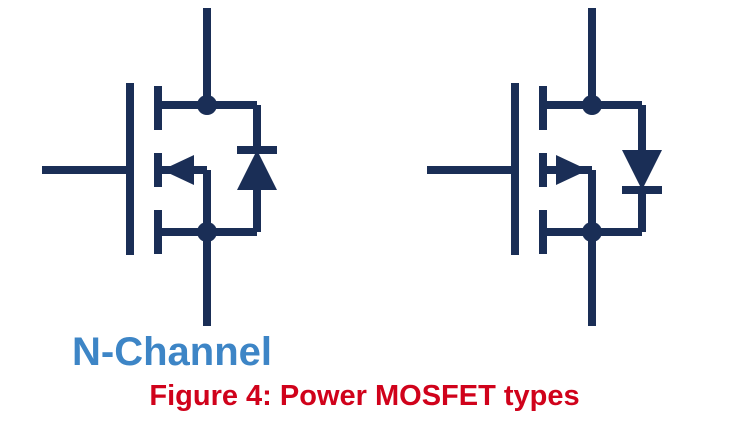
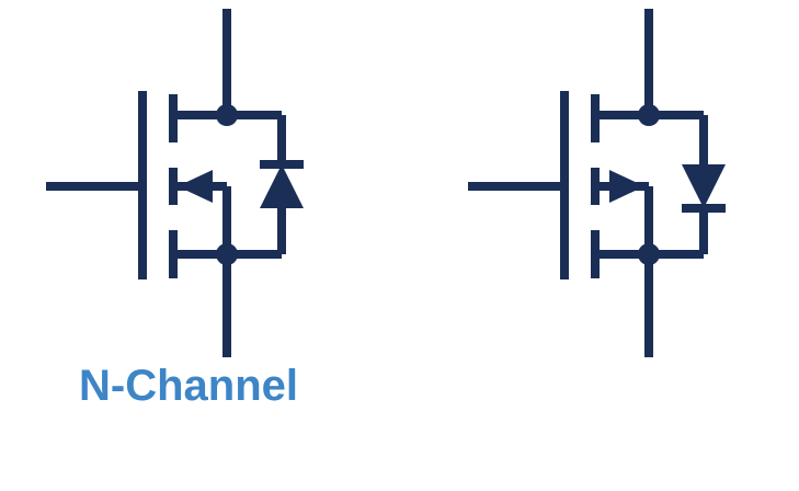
  N-Channel
- Figure 4: Power MOSFET types
